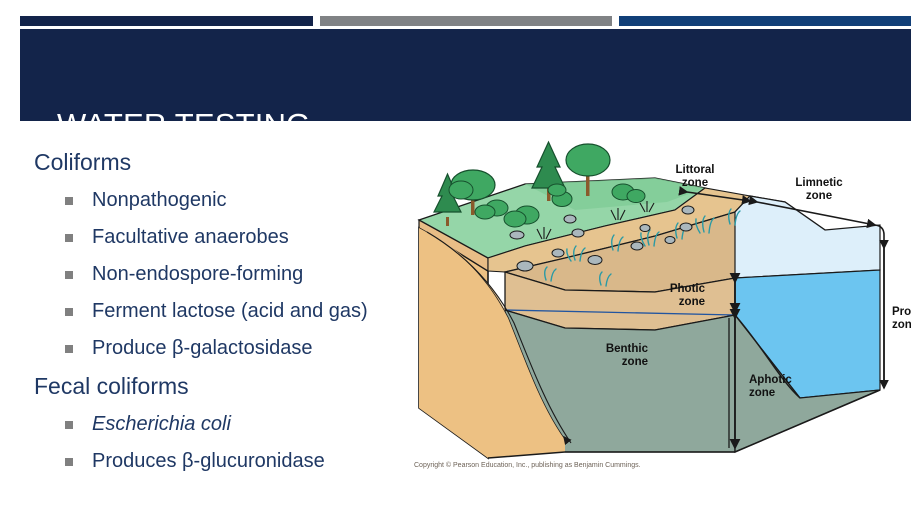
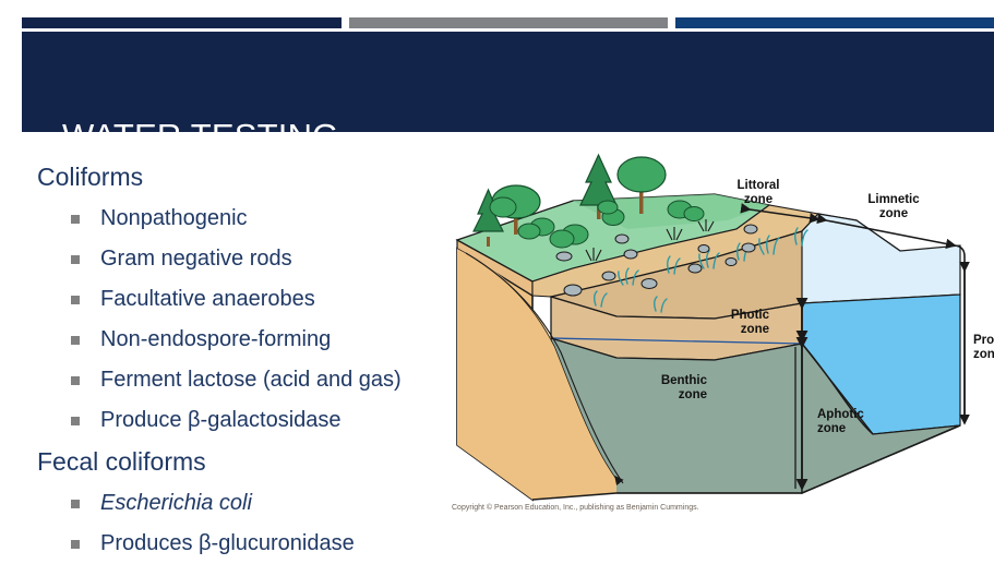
  WATER TESTING
  Coliforms
  Nonpathogenic
+ Gram negative rods
  Facultative anaerobes
  Non-endospore-forming
  Ferment lactose (acid and gas)
  Produce β-galactosidase
  Fecal coliforms
  Escherichia coli
  Produces β-glucuronidase
  Littoral
  zone
  Limnetic
  zone
  Pro
  zon
  Photic
  zone
  Aphotic
  zone
  Benthic
  zone
